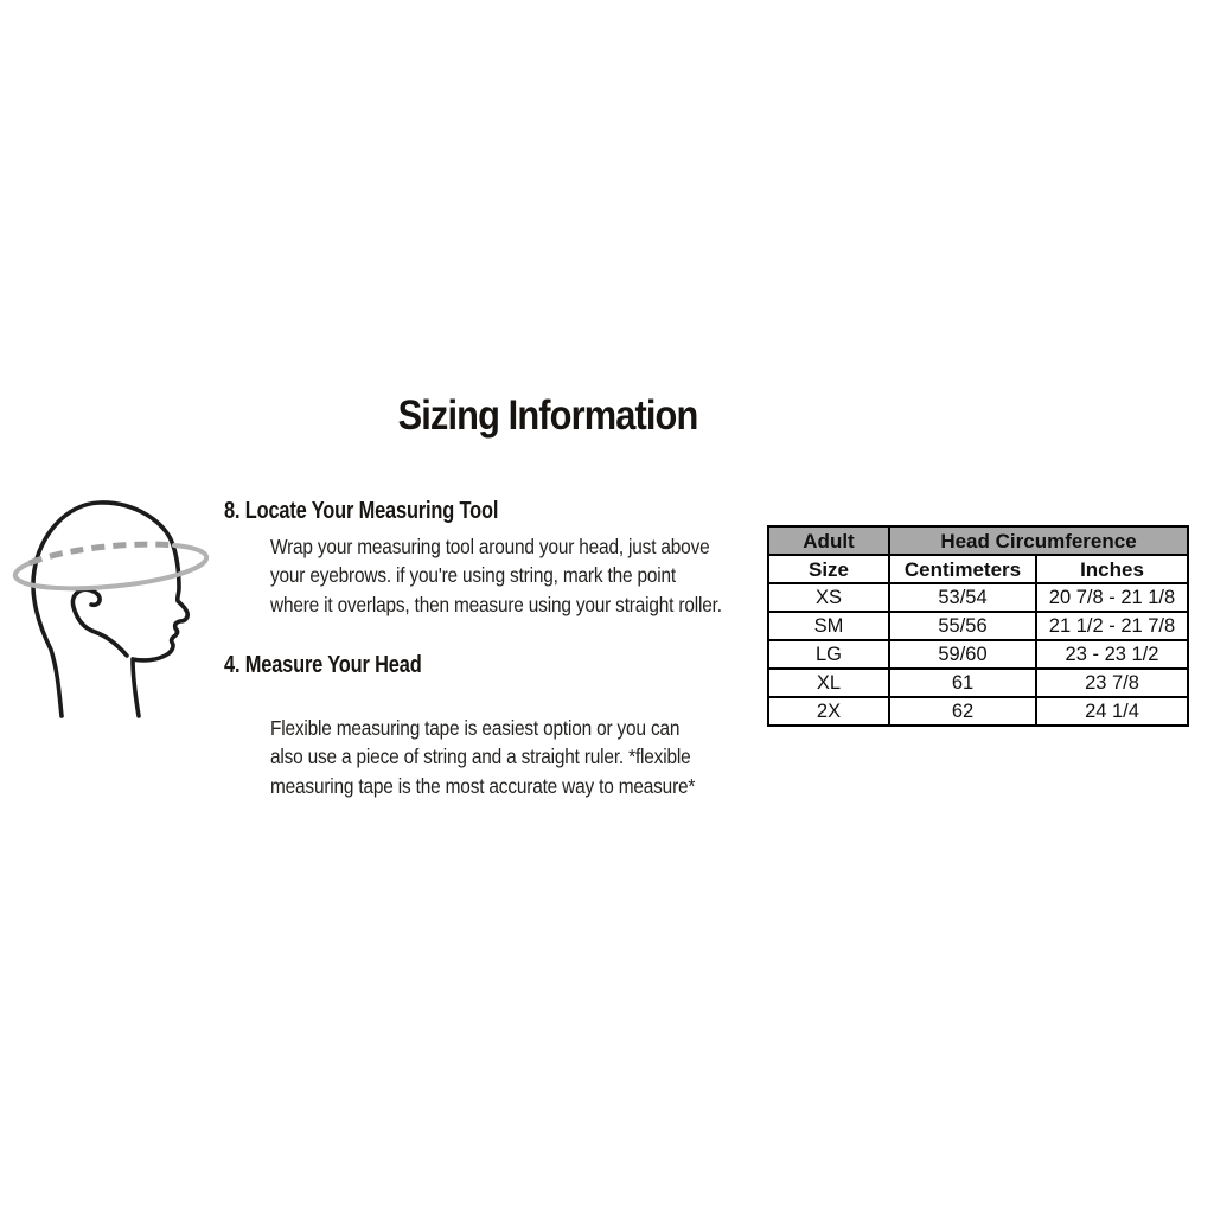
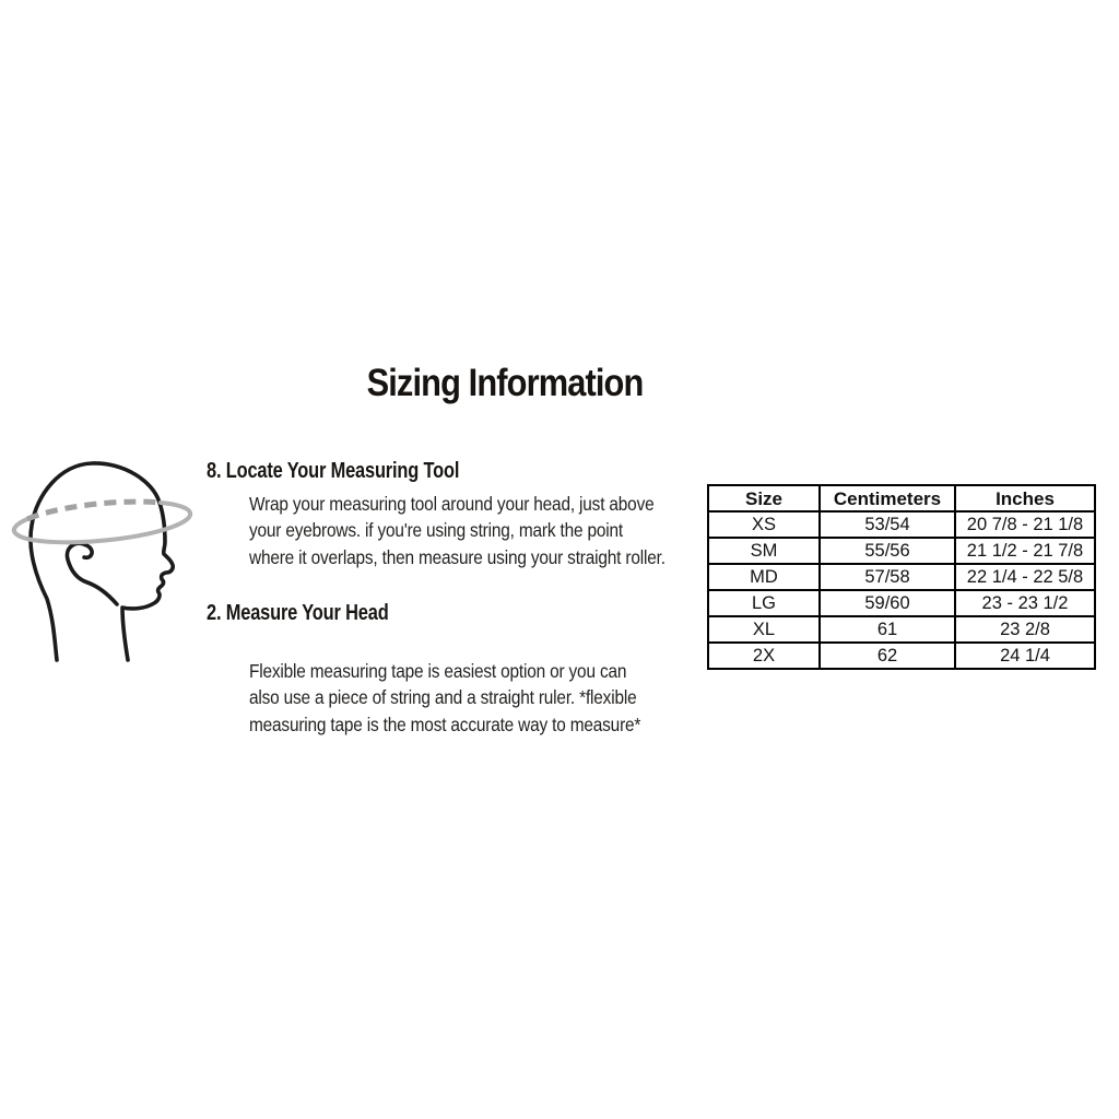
  Sizing Information
  8. Locate Your Measuring Tool
  Wrap your measuring tool around your head, just above
  your eyebrows. if you're using string, mark the point
  where it overlaps, then measure using your straight roller.
- 4. Measure Your Head
+ 2. Measure Your Head
  Flexible measuring tape is easiest option or you can
  also use a piece of string and a straight ruler. *flexible
  measuring tape is the most accurate way to measure*
- Adult	Head Circumference
  Size	Centimeters	Inches
  XS	53/54	20 7/8 - 21 1/8
  SM	55/56	21 1/2 - 21 7/8
+ MD	57/58	22 1/4 - 22 5/8
  LG	59/60	23 - 23 1/2
- XL	61	23 7/8
+ XL	61	23 2/8
  2X	62	24 1/4
